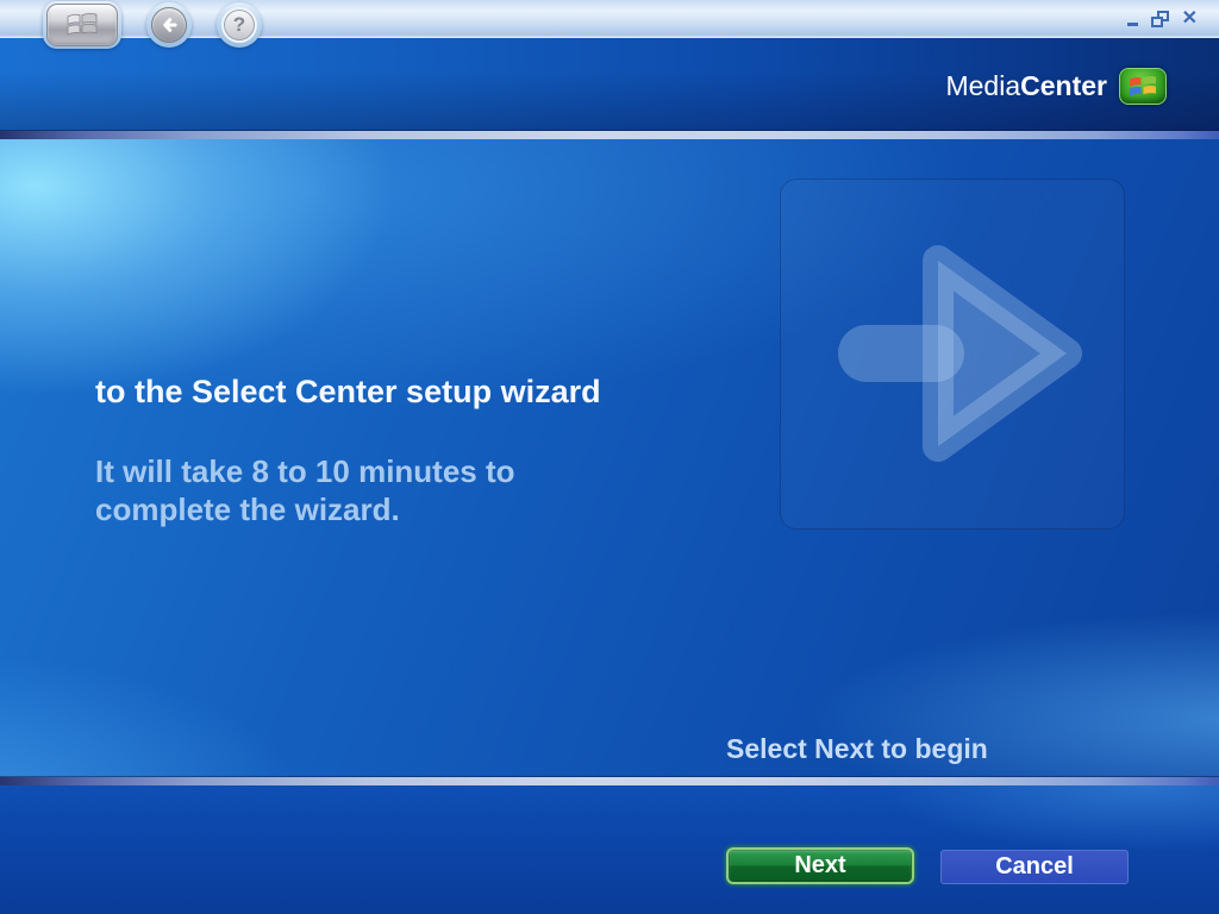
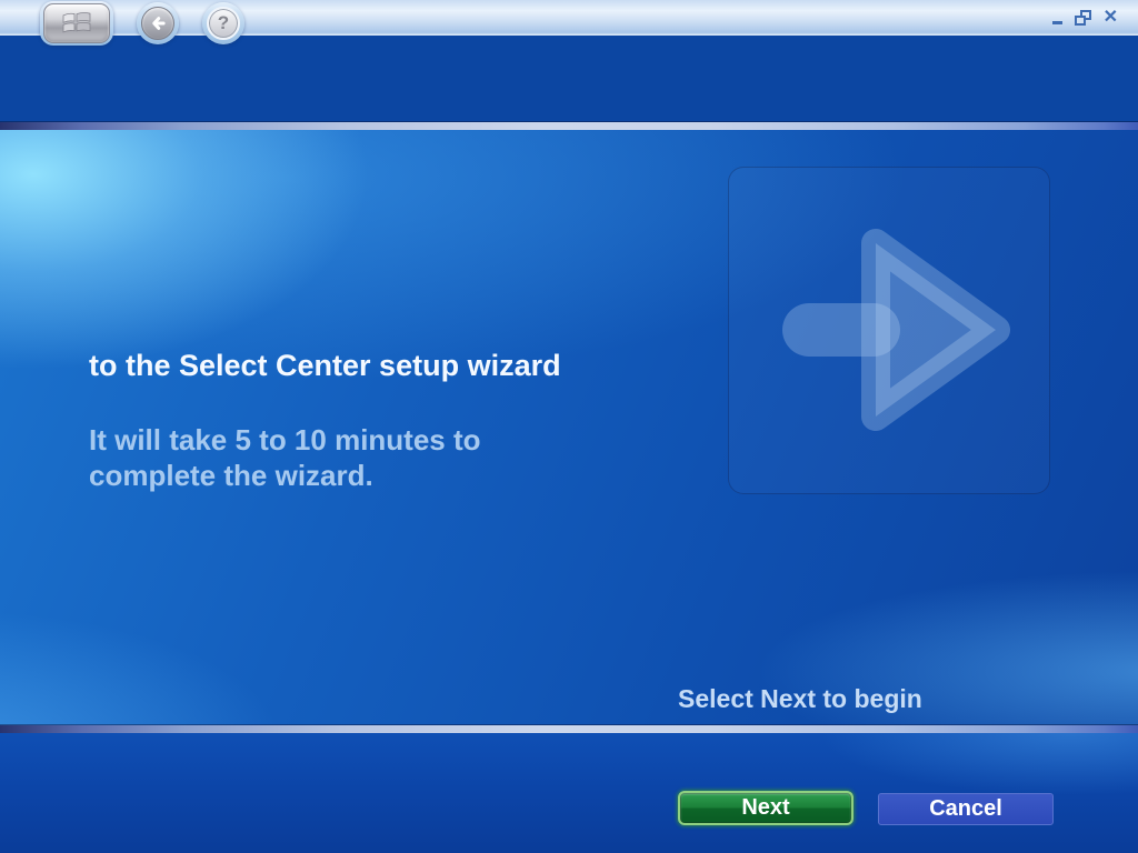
  ✕
  ?
- MediaCenter
  to the Select Center setup wizard
- It will take 8 to 10 minutes to
+ It will take 5 to 10 minutes to
  complete the wizard.
  Select Next to begin
  Next
  Cancel
